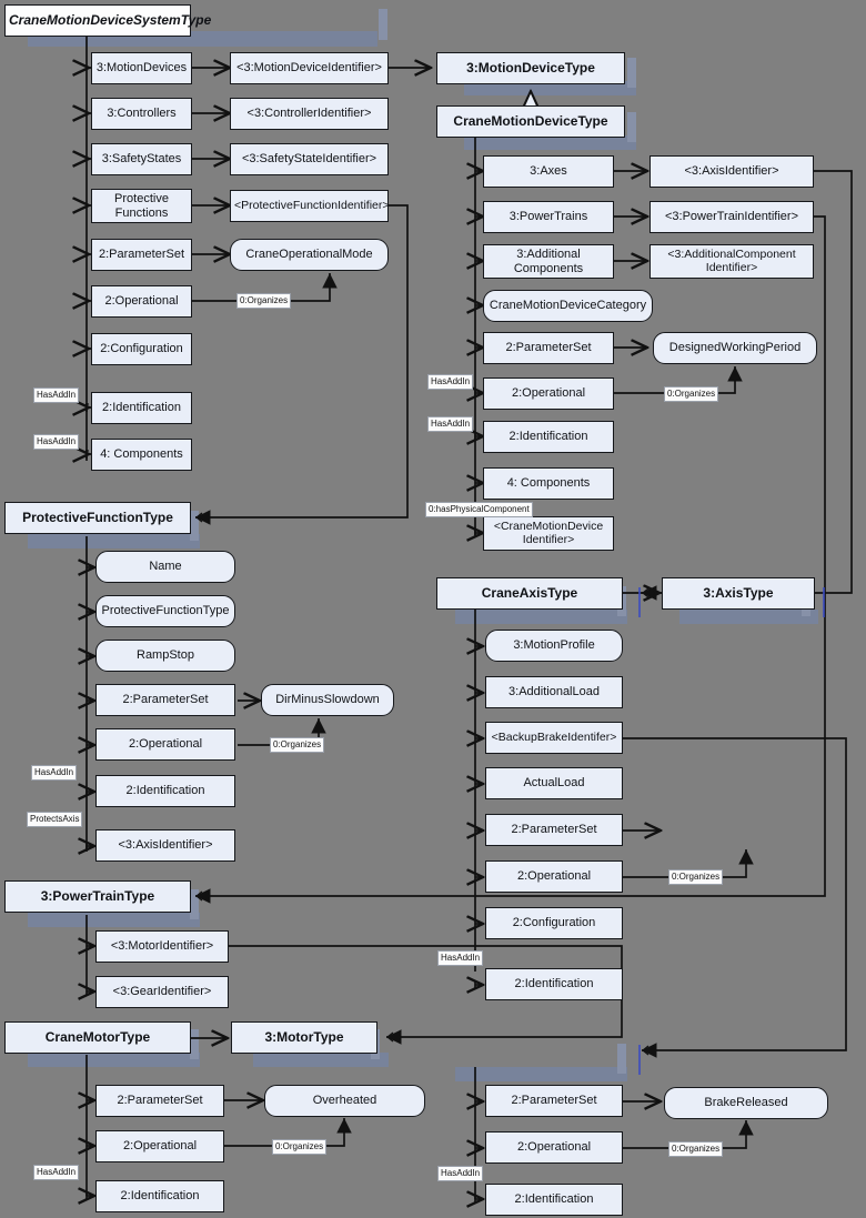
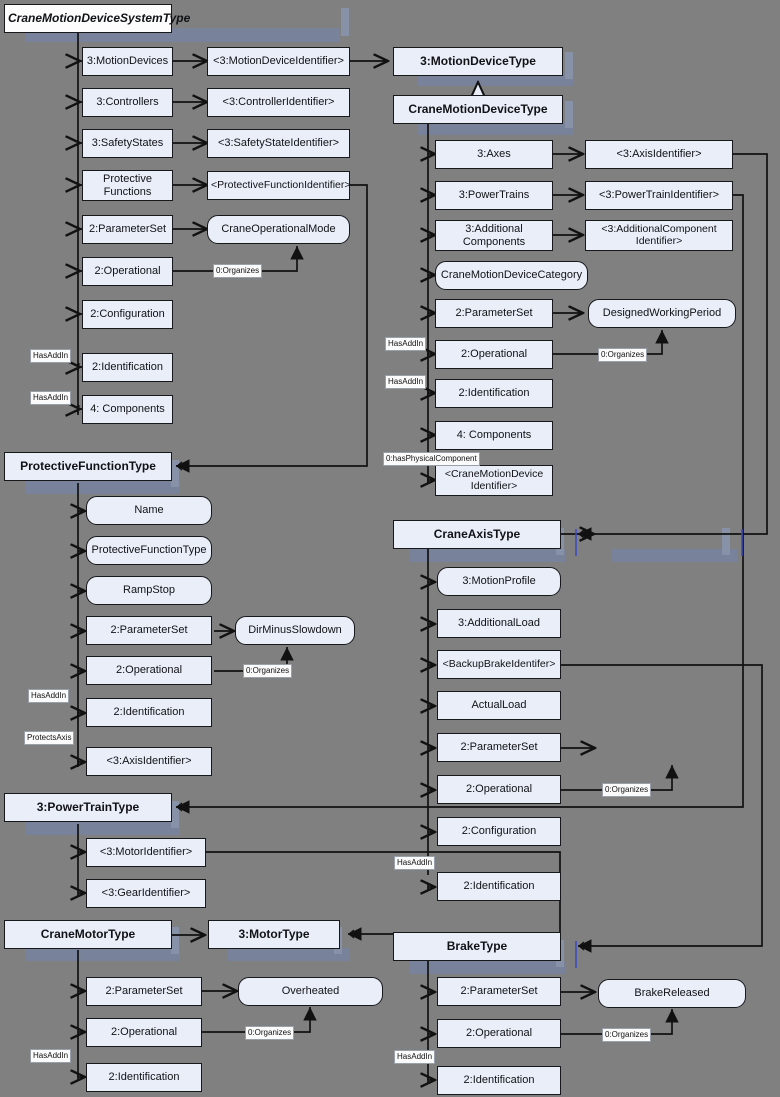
  CraneMotionDeviceSystemType
  3:MotionDevices
  <3:MotionDeviceIdentifier>
  3:MotionDeviceType
  3:Controllers
  <3:ControllerIdentifier>
  CraneMotionDeviceType
  3:SafetyStates
  <3:SafetyStateIdentifier>
  Protective Functions
  <ProtectiveFunctionIdentifier>
  2:ParameterSet
  CraneOperationalMode
  2:Operational
  2:Configuration
  2:Identification
  4: Components
  3:Axes
  <3:AxisIdentifier>
  3:PowerTrains
  <3:PowerTrainIdentifier>
  3:Additional Components
  <3:AdditionalComponent Identifier>
  CraneMotionDeviceCategory
  2:ParameterSet
  DesignedWorkingPeriod
  2:Operational
  2:Identification
  4: Components
  <CraneMotionDevice Identifier>
  ProtectiveFunctionType
  Name
  ProtectiveFunctionType
  RampStop
  2:ParameterSet
  DirMinusSlowdown
  2:Operational
  2:Identification
  <3:AxisIdentifier>
  3:PowerTrainType
  <3:MotorIdentifier>
  <3:GearIdentifier>
  CraneMotorType
  3:MotorType
  2:ParameterSet
  Overheated
  2:Operational
  2:Identification
  CraneAxisType
- 3:AxisType
  3:MotionProfile
  3:AdditionalLoad
  <BackupBrakeIdentifer>
  ActualLoad
  2:ParameterSet
  2:Operational
  2:Configuration
  2:Identification
+ BrakeType
  2:ParameterSet
  BrakeReleased
  2:Operational
  2:Identification
  HasAddIn
  HasAddIn
  0:Organizes
  HasAddIn
  HasAddIn
  0:Organizes
  0:hasPhysicalComponent
  HasAddIn
  ProtectsAxis
  0:Organizes
  HasAddIn
  0:Organizes
  HasAddIn
  0:Organizes
  HasAddIn
  0:Organizes
